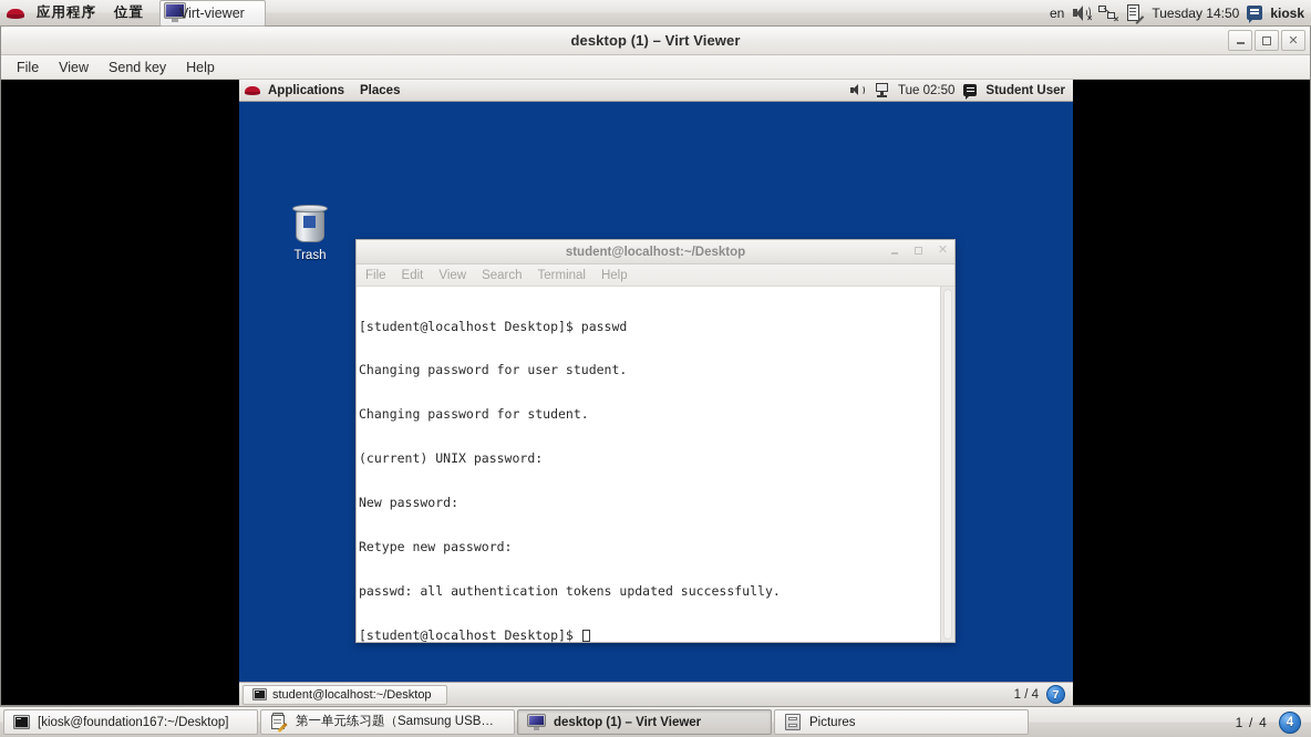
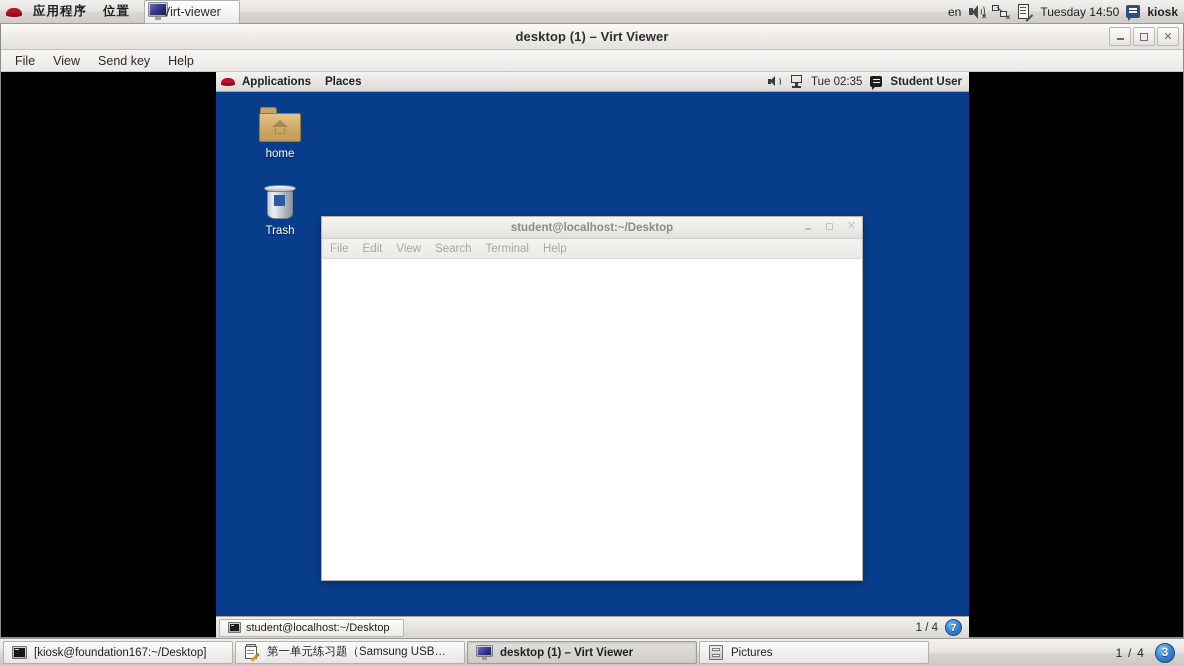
  应用程序
  位置
  Virt-viewer
  en
  ×
  ×
  Tuesday 14:50
  kiosk
  desktop (1) – Virt Viewer
  ✕
  File
  View
  Send key
  Help
  Applications
  Places
- Tue 02:50
+ Tue 02:35
  Student User
+ home
  Trash
  student@localhost:~/Desktop
  ✕
  File
  Edit
  View
  Search
  Terminal
  Help
- [student@localhost Desktop]$ passwd
- Changing password for user student.
- Changing password for student.
- (current) UNIX password:
- New password:
- Retype new password:
- passwd: all authentication tokens updated successfully.
- [student@localhost Desktop]$
  student@localhost:~/Desktop
  1 / 4
  7
  [kiosk@foundation167:~/Desktop]
  第一单元练习题（Samsung USB…
  desktop (1) – Virt Viewer
  Pictures
  1 / 4
- 4
+ 3
